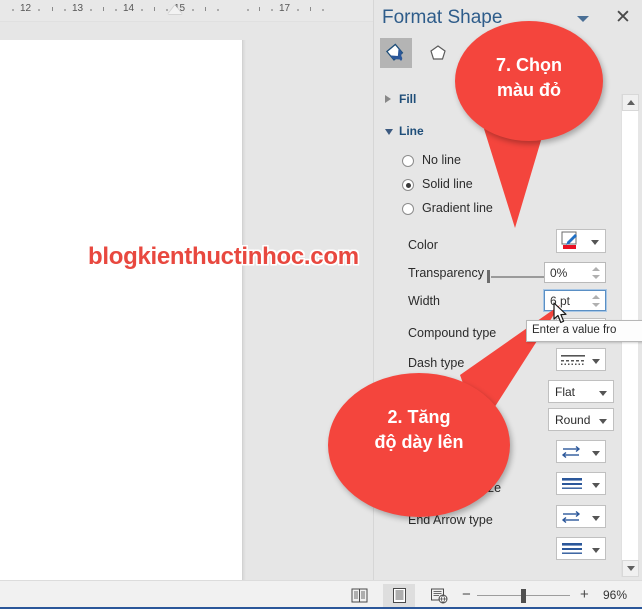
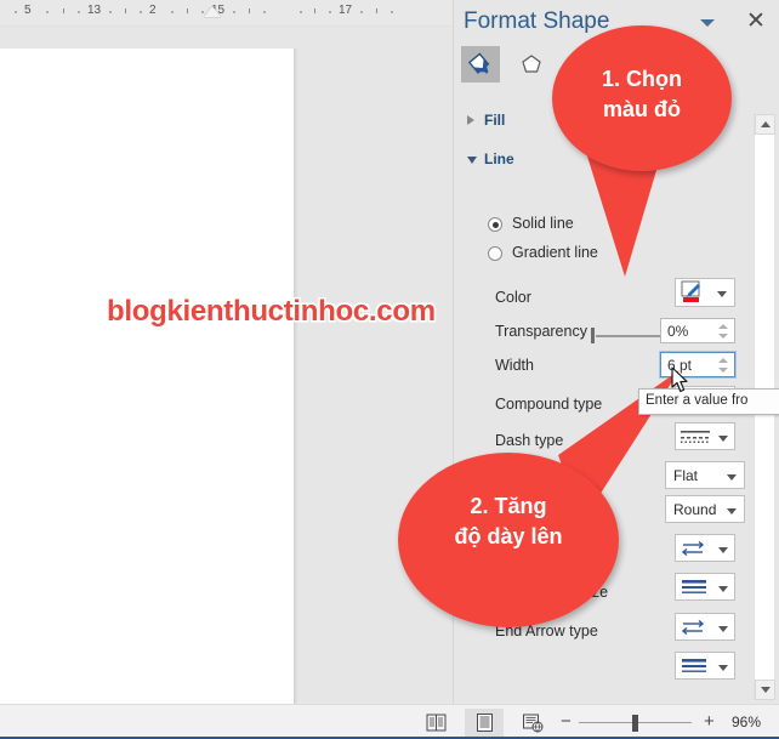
- 12
+ 5
  13
- 14
+ 2
  15
  17
  blogkienthuctinhoc.com
  Format Shape
  ✕
  Fill
  Line
- No line
  Solid line
  Gradient line
  Color
  Transparency
  Width
  Compound type
  Dash type
  End Arrow type
  0%
  6 pt
  Flat
  Round
- 7. Chọn
+ 1. Chọn
  màu đỏ
  2. Tăng
  độ dày lên
  Enter a value fro
  −
  +
  96%
